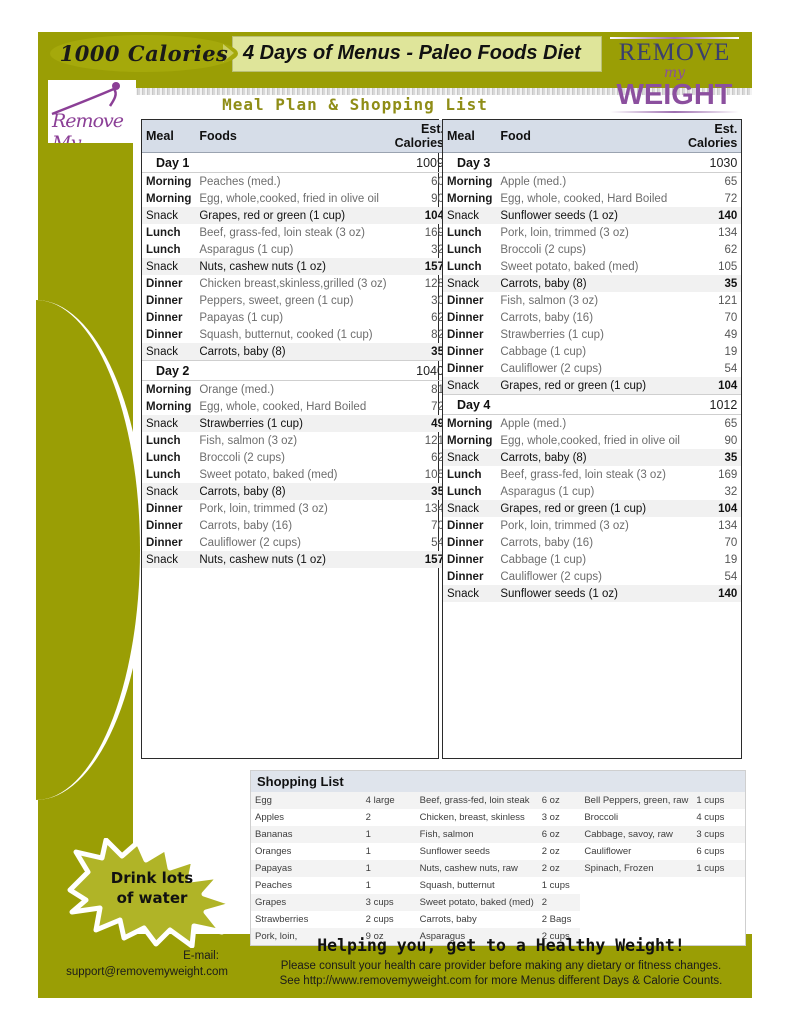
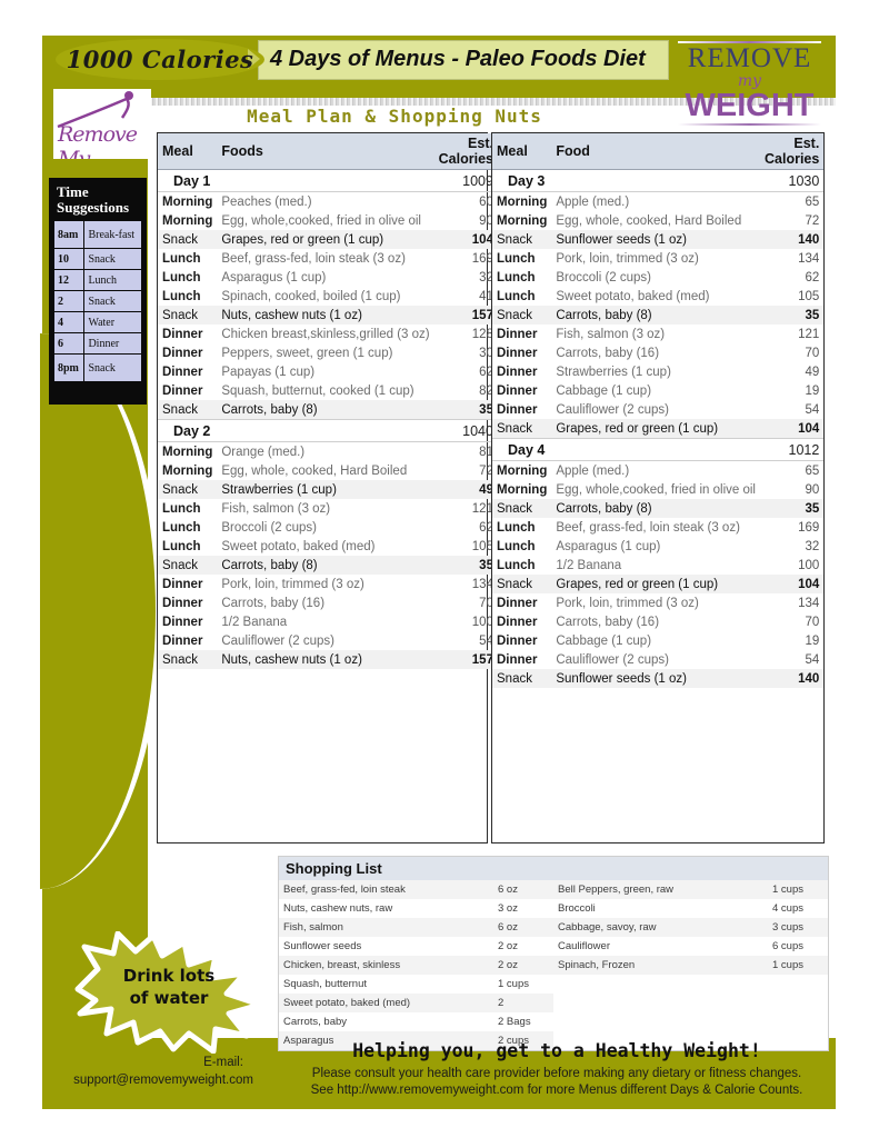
  1000 Calories
  4 Days of Menus - Paleo Foods Diet
  REMOVE
  my
  WEIGHT
- Meal Plan & Shopping List
+ Meal Plan & Shopping Nuts
+ Time
+ Suggestions
+ 8am	Break-fast
+ 10	Snack
+ 12	Lunch
+ 2	Snack
+ 4	Water
+ 6	Dinner
+ 8pm	Snack
  Meal	Foods	Est Calories
  Day 1		1009
  Morning	Peaches (med.)	60
  Morning	Egg, whole,cooked, fried in olive oil	90
  Snack	Grapes, red or green (1 cup)	104
  Lunch	Beef, grass-fed, loin steak (3 oz)	169
  Lunch	Asparagus (1 cup)	32
+ Lunch	Spinach, cooked, boiled (1 cup)	41
  Snack	Nuts, cashew nuts (1 oz)	157
  Dinner	Chicken breast,skinless,grilled (3 oz)	128
  Dinner	Peppers, sweet, green (1 cup)	30
  Dinner	Papayas (1 cup)	62
  Dinner	Squash, butternut, cooked (1 cup)	82
  Snack	Carrots, baby (8)	35
  Day 2		1040
  Morning	Orange (med.)	81
  Morning	Egg, whole, cooked, Hard Boiled	72
  Snack	Strawberries (1 cup)	49
  Lunch	Fish, salmon (3 oz)	121
  Lunch	Broccoli (2 cups)	62
  Lunch	Sweet potato, baked (med)	105
  Snack	Carrots, baby (8)	35
  Dinner	Pork, loin, trimmed (3 oz)	134
  Dinner	Carrots, baby (16)	70
+ Dinner	1/2 Banana	100
  Dinner	Cauliflower (2 cups)	54
  Snack	Nuts, cashew nuts (1 oz)	157
  Meal	Food	Est. Calories
  Day 3		1030
  Morning	Apple (med.)	65
  Morning	Egg, whole, cooked, Hard Boiled	72
  Snack	Sunflower seeds (1 oz)	140
  Lunch	Pork, loin, trimmed (3 oz)	134
  Lunch	Broccoli (2 cups)	62
  Lunch	Sweet potato, baked (med)	105
  Snack	Carrots, baby (8)	35
  Dinner	Fish, salmon (3 oz)	121
  Dinner	Carrots, baby (16)	70
  Dinner	Strawberries (1 cup)	49
  Dinner	Cabbage (1 cup)	19
  Dinner	Cauliflower (2 cups)	54
  Snack	Grapes, red or green (1 cup)	104
  Day 4		1012
  Morning	Apple (med.)	65
  Morning	Egg, whole,cooked, fried in olive oil	90
  Snack	Carrots, baby (8)	35
  Lunch	Beef, grass-fed, loin steak (3 oz)	169
  Lunch	Asparagus (1 cup)	32
+ Lunch	1/2 Banana	100
  Snack	Grapes, red or green (1 cup)	104
  Dinner	Pork, loin, trimmed (3 oz)	134
  Dinner	Carrots, baby (16)	70
  Dinner	Cabbage (1 cup)	19
  Dinner	Cauliflower (2 cups)	54
  Snack	Sunflower seeds (1 oz)	140
  Shopping List
- Egg	4 large
- Apples	2
- Bananas	1
- Oranges	1
- Papayas	1
- Peaches	1
- Grapes	3 cups
- Strawberries	2 cups
- Pork, loin,	9 oz
  Beef, grass-fed, loin steak	6 oz
- Chicken, breast, skinless	3 oz
+ Nuts, cashew nuts, raw	3 oz
  Fish, salmon	6 oz
  Sunflower seeds	2 oz
- Nuts, cashew nuts, raw	2 oz
+ Chicken, breast, skinless	2 oz
  Squash, butternut	1 cups
  Sweet potato, baked (med)	2
  Carrots, baby	2 Bags
  Asparagus	2 cups
  Bell Peppers, green, raw	1 cups
  Broccoli	4 cups
  Cabbage, savoy, raw	3 cups
  Cauliflower	6 cups
  Spinach, Frozen	1 cups
  Drink lots
  of water
  E-mail:
  support@removemyweight.com
  Helping you, get to a Healthy Weight!
  Please consult your health care provider before making any dietary or fitness changes.
  See http://www.removemyweight.com for more Menus different Days & Calorie Counts.
